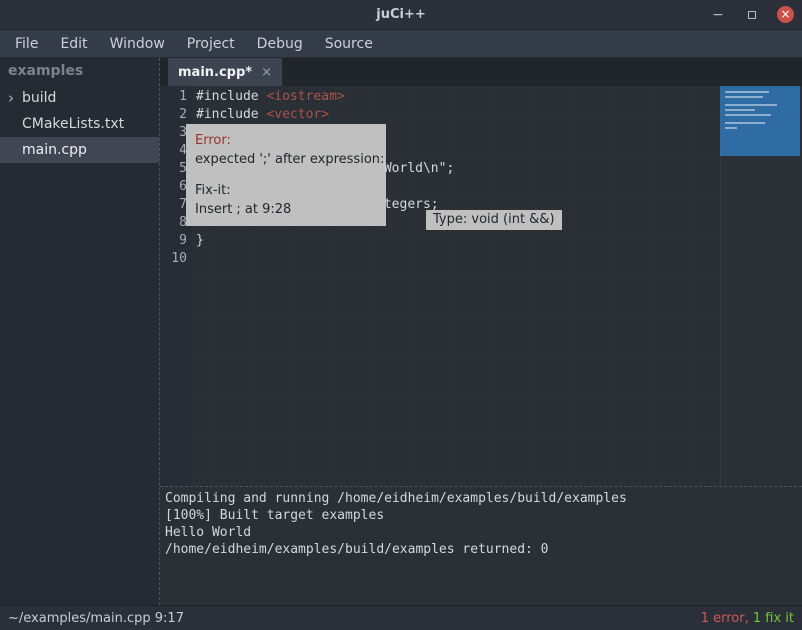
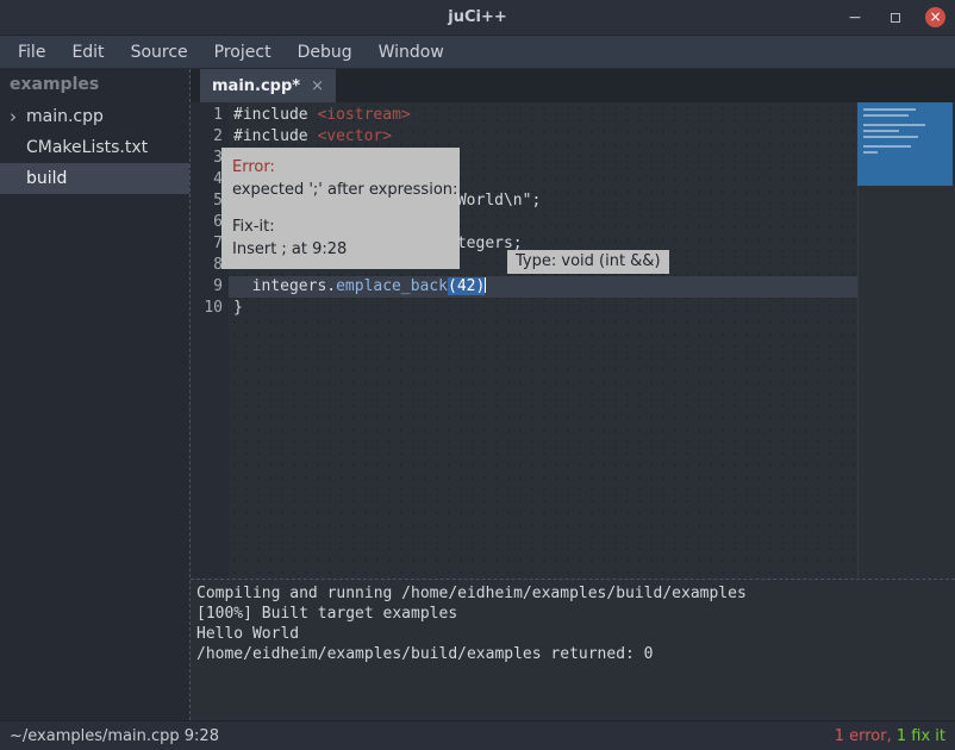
  juCi++
  −
  ×
  File
  Edit
- Window
+ Source
  Project
  Debug
- Source
+ Window
  examples
  ›
- build
+ main.cpp
  CMakeLists.txt
- main.cpp
+ build
  main.cpp*
  ×
  1
  2
  3
  4
  5
  6
  7
  8
  9
  10
  #include <iostream>
  #include <vector>
  World\n";
  tegers;
+ integers.emplace_back(42)
  }
  Error:
  expected ';' after expression:
  Fix-it:
  Insert ; at 9:28
  Type: void (int &&)
  Compiling and running /home/eidheim/examples/build/examples
  [100%] Built target examples
  Hello World
  /home/eidheim/examples/build/examples returned: 0
- ~/examples/main.cpp 9:17
+ ~/examples/main.cpp 9:28
  1 error, 1 fix it
